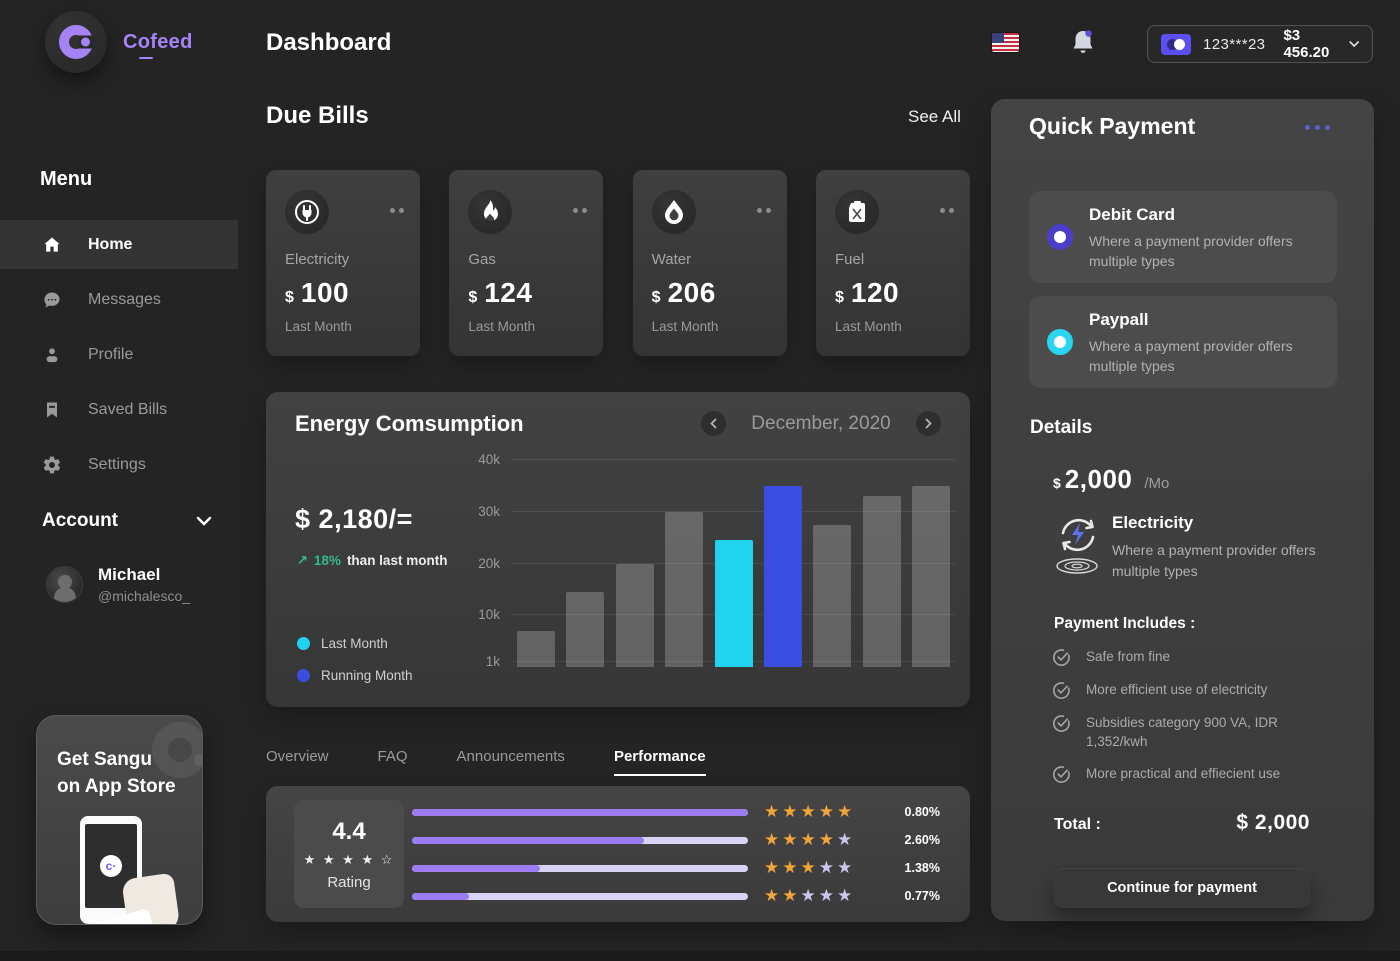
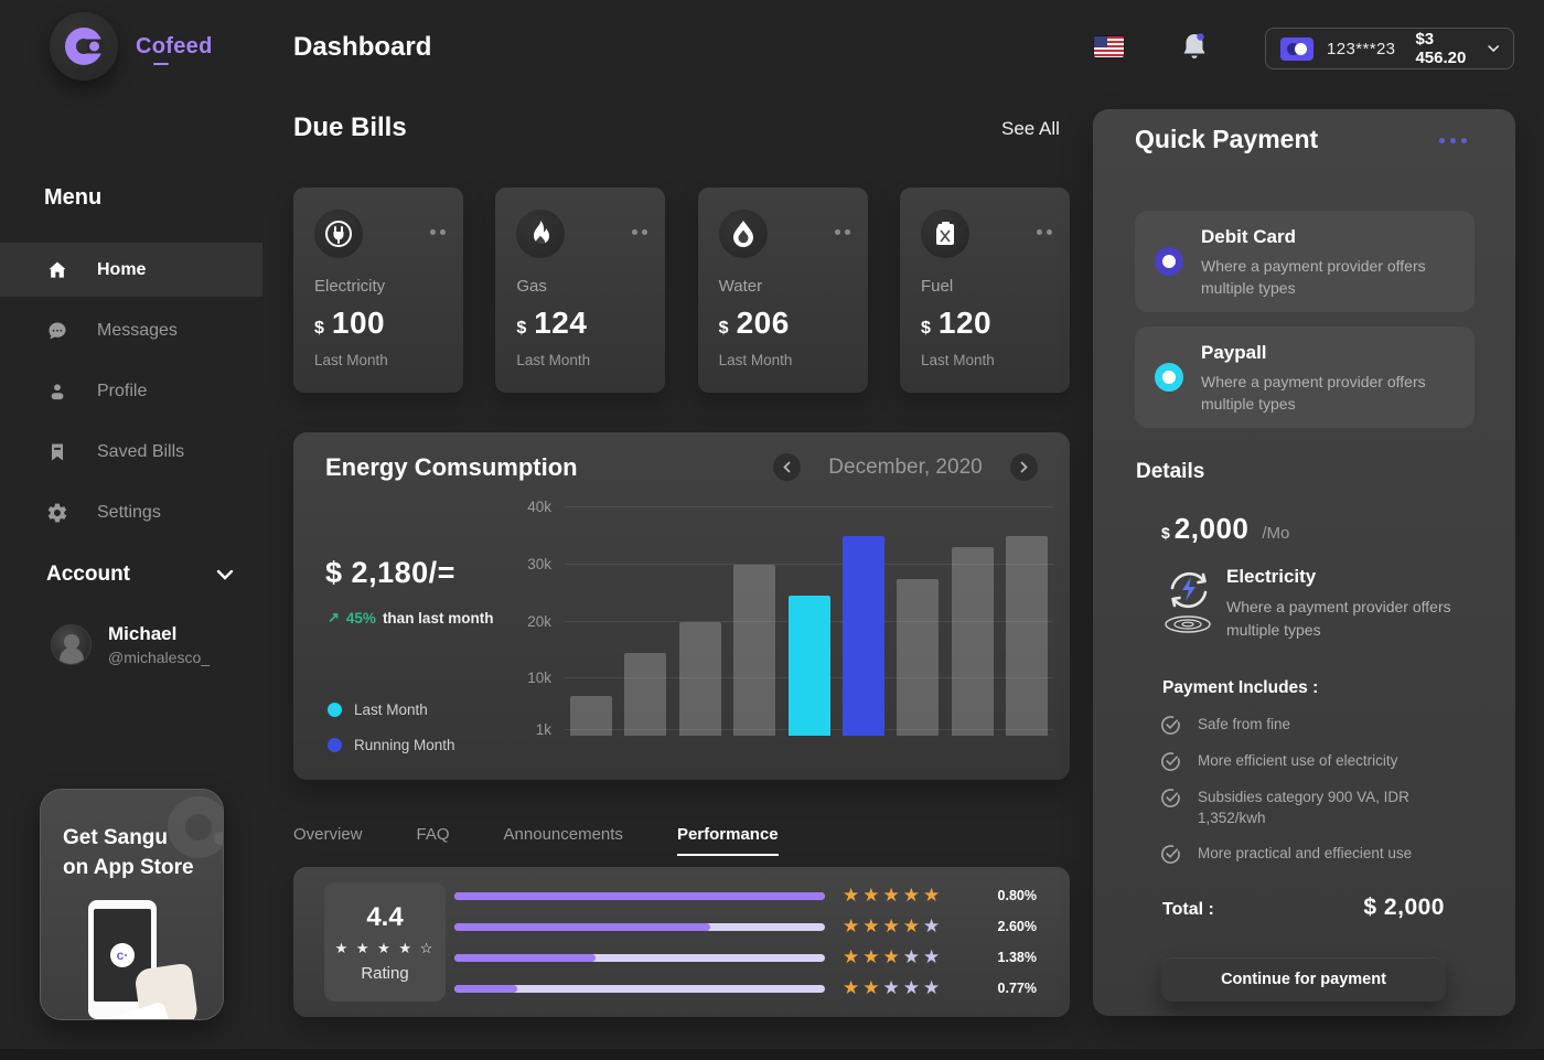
  Cofeed
  Menu
  Home
  Messages
  Profile
  Saved Bills
  Settings
  Account
  Michael
  @michalesco_
  Get Sangu
  on App Store
  c·
  Dashboard
  123***23
  $3 456.20
  Due Bills
  See All
  Electricity
  $
  100
  Last Month
  Gas
  $
  124
  Last Month
  Water
  $
  206
  Last Month
  Fuel
  $
  120
  Last Month
  Energy Comsumption
  December, 2020
  $ 2,180/=
  ↗
- 18%
+ 45%
  than last month
  Last Month
  Running Month
  40k
  30k
  20k
  10k
  1k
  Overview
  FAQ
  Announcements
  Performance
  4.4
  ★ ★ ★ ★ ☆
  Rating
  ★★★★★
  0.80%
  ★★★★★
  2.60%
  ★★★★★
  1.38%
  ★★★★★
  0.77%
  Quick Payment
  Debit Card
  Where a payment provider offers multiple types
  Paypall
  Where a payment provider offers multiple types
  Details
  $
  2,000
  /Mo
  Electricity
  Where a payment provider offers multiple types
  Payment Includes :
  Safe from fine
  More efficient use of electricity
  Subsidies category 900 VA, IDR 1,352/kwh
  More practical and effiecient use
  Total :
  $ 2,000
  Continue for payment
